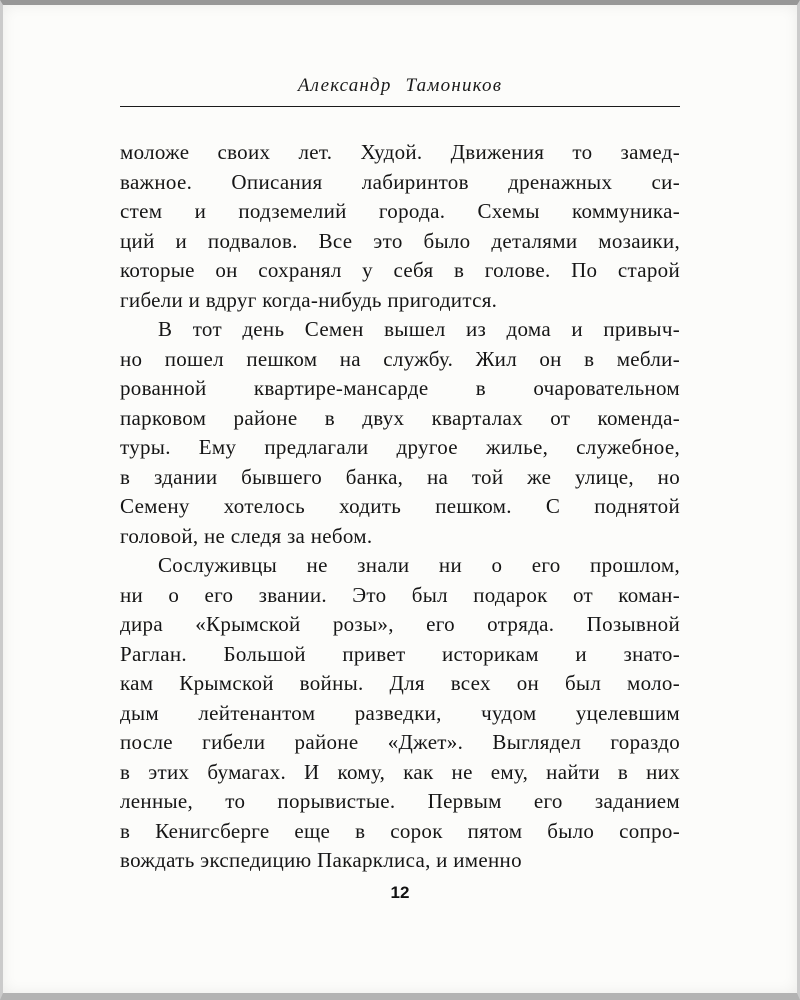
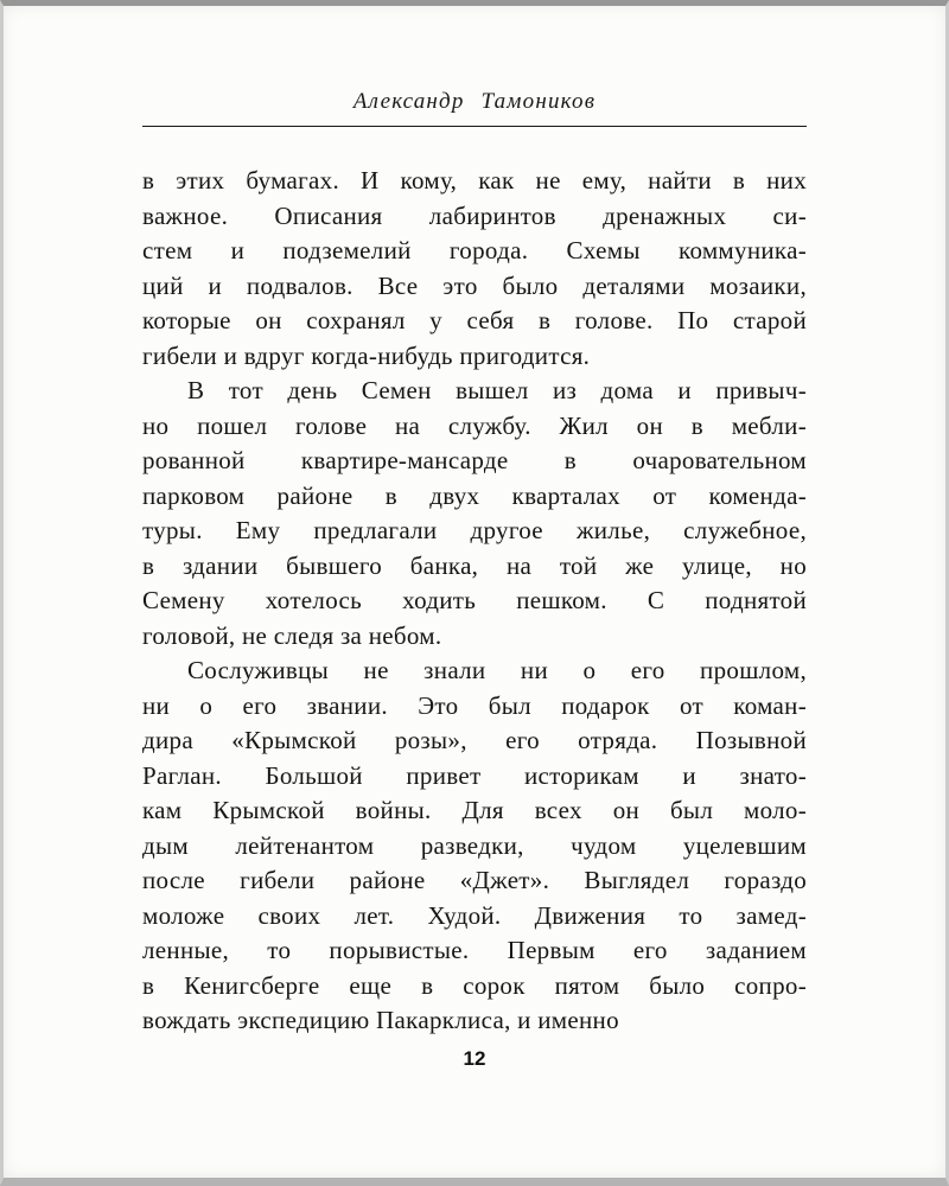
  Александр Тамоников
- моложе своих лет. Худой. Движения то замед-
+ в этих бумагах. И кому, как не ему, найти в них
  важное. Описания лабиринтов дренажных си-
  стем и подземелий города. Схемы коммуника-
  ций и подвалов. Все это было деталями мозаики,
  которые он сохранял у себя в голове. По старой
  гибели и вдруг когда-нибудь пригодится.
  В тот день Семен вышел из дома и привыч-
- но пошел пешком на службу. Жил он в мебли-
+ но пошел голове на службу. Жил он в мебли-
  рованной квартире-мансарде в очаровательном
  парковом районе в двух кварталах от коменда-
  туры. Ему предлагали другое жилье, служебное,
  в здании бывшего банка, на той же улице, но
  Семену хотелось ходить пешком. С поднятой
  головой, не следя за небом.
  Сослуживцы не знали ни о его прошлом,
  ни о его звании. Это был подарок от коман-
  дира «Крымской розы», его отряда. Позывной
  Раглан. Большой привет историкам и знато-
  кам Крымской войны. Для всех он был моло-
  дым лейтенантом разведки, чудом уцелевшим
  после гибели районе «Джет». Выглядел гораздо
- в этих бумагах. И кому, как не ему, найти в них
+ моложе своих лет. Худой. Движения то замед-
  ленные, то порывистые. Первым его заданием
  в Кенигсберге еще в сорок пятом было сопро-
  вождать экспедицию Пакарклиса, и именно
  12
